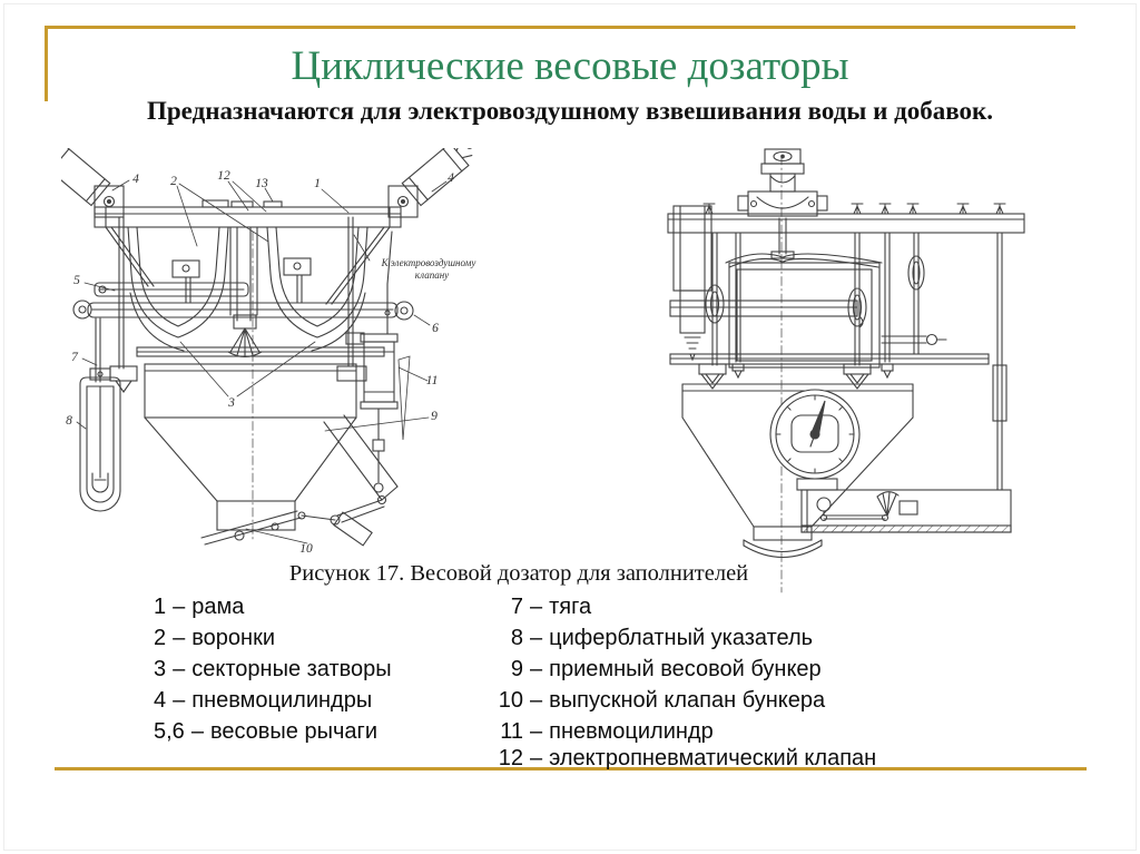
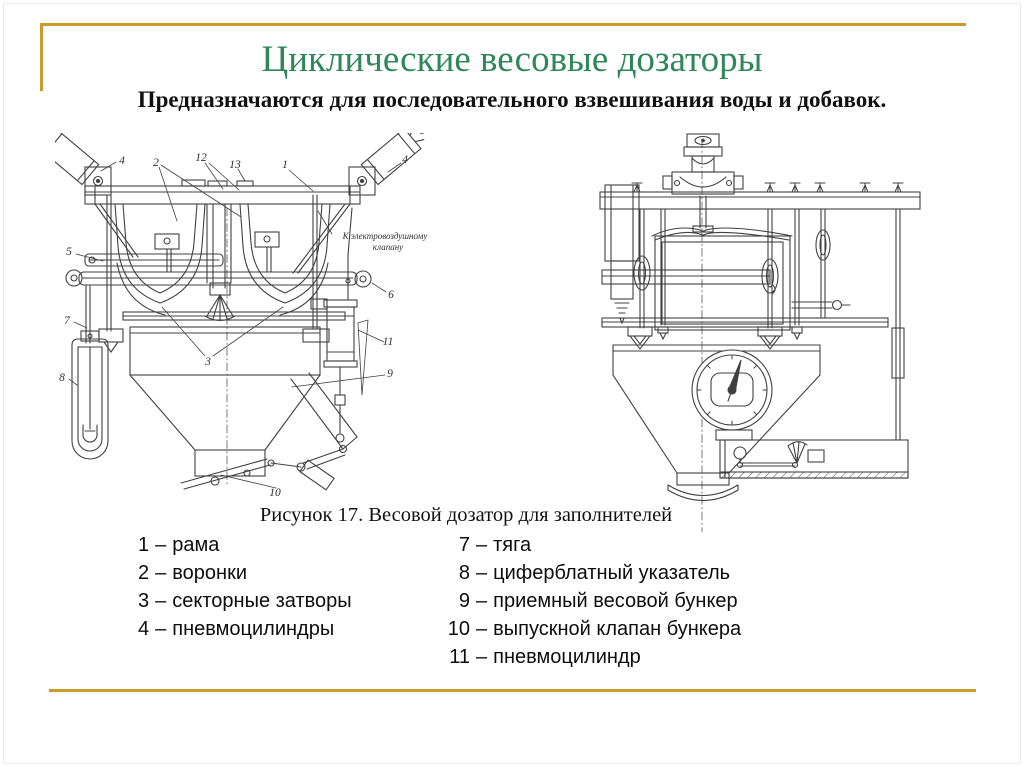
  Циклические весовые дозаторы
- Предназначаются для электровоздушному взвешивания воды и добавок.
+ Предназначаются для последовательного взвешивания воды и добавок.
  4
  2
  12
  13
  1
  4
  5
  6
  7
  8
  3
  9
  10
  11
  К электровоздушному
  клапану
  Рисунок 17. Весовой дозатор для заполнителей
  1 – рама
  2 – воронки
  3 – секторные затворы
  4 – пневмоцилиндры
- 5,6 – весовые рычаги
  7 – тяга
  8 – циферблатный указатель
  9 – приемный весовой бункер
  10 – выпускной клапан бункера
  11 – пневмоцилиндр
- 12 – электропневматический клапан
